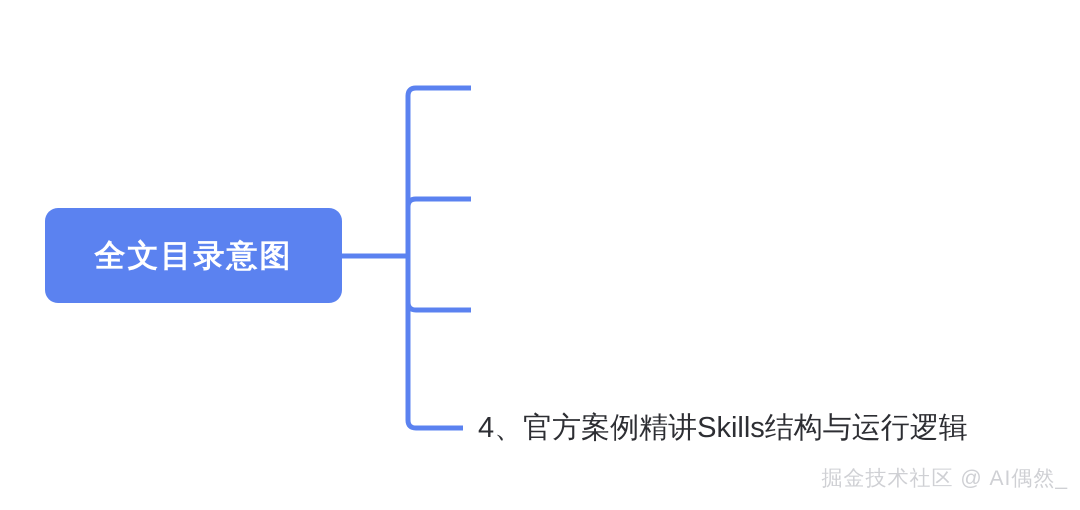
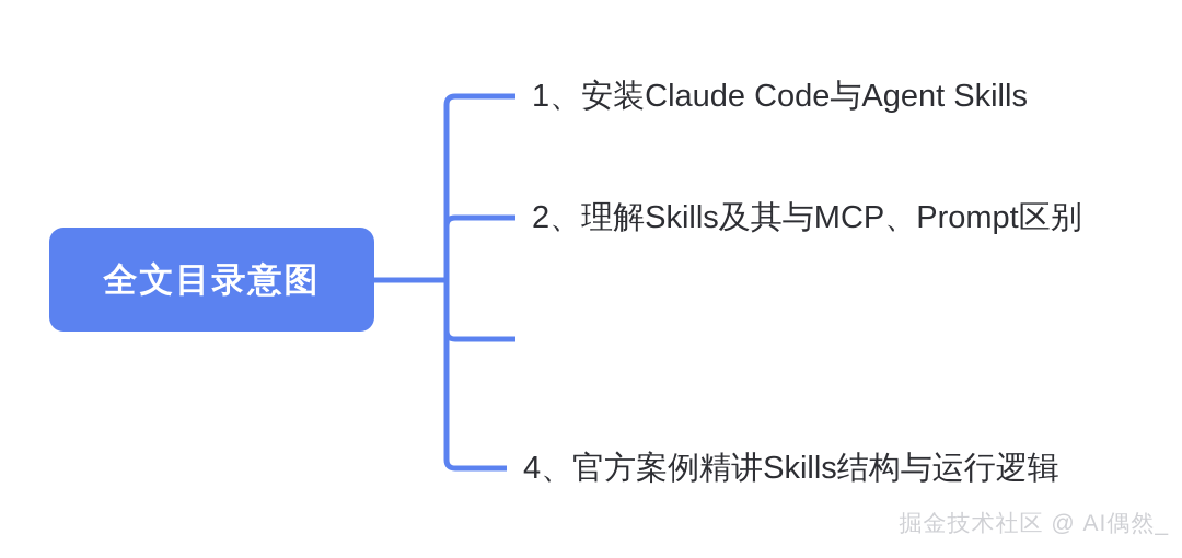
  全文目录意图
+ 1、安装Claude Code与Agent Skills
+ 2、理解Skills及其与MCP、Prompt区别
  4、官方案例精讲Skills结构与运行逻辑
  掘金技术社区 @ AI偶然_
